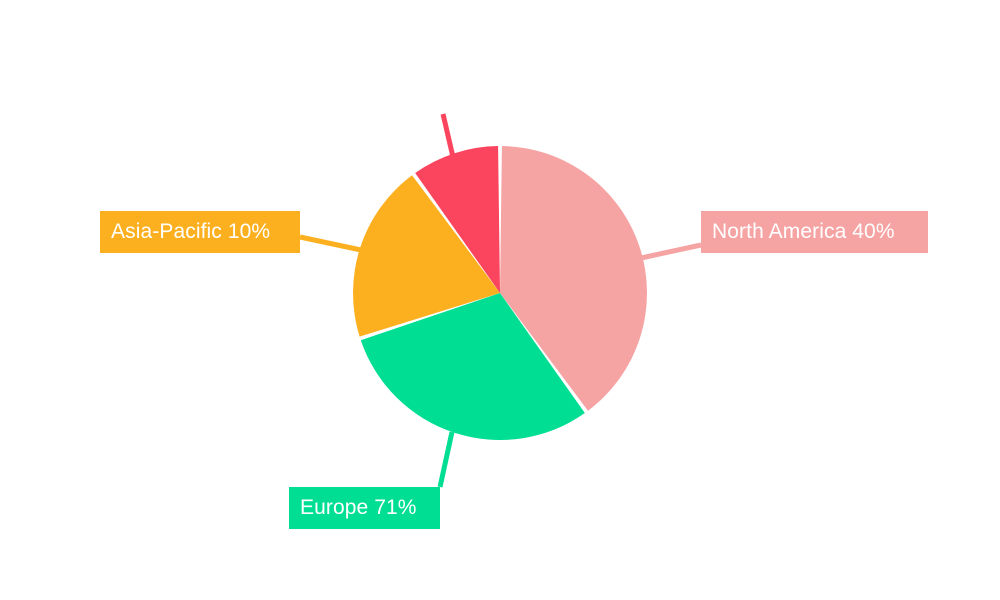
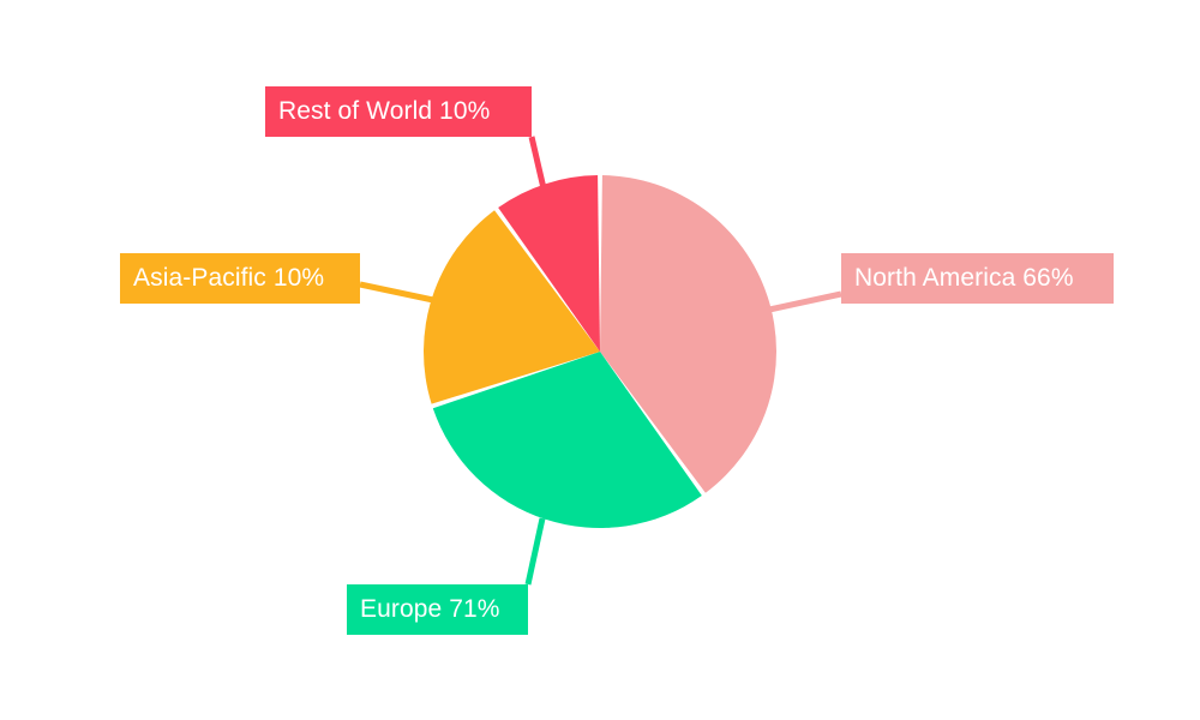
- North America 40%
+ North America 66%
  Europe 71%
  Asia-Pacific 10%
+ Rest of World 10%
